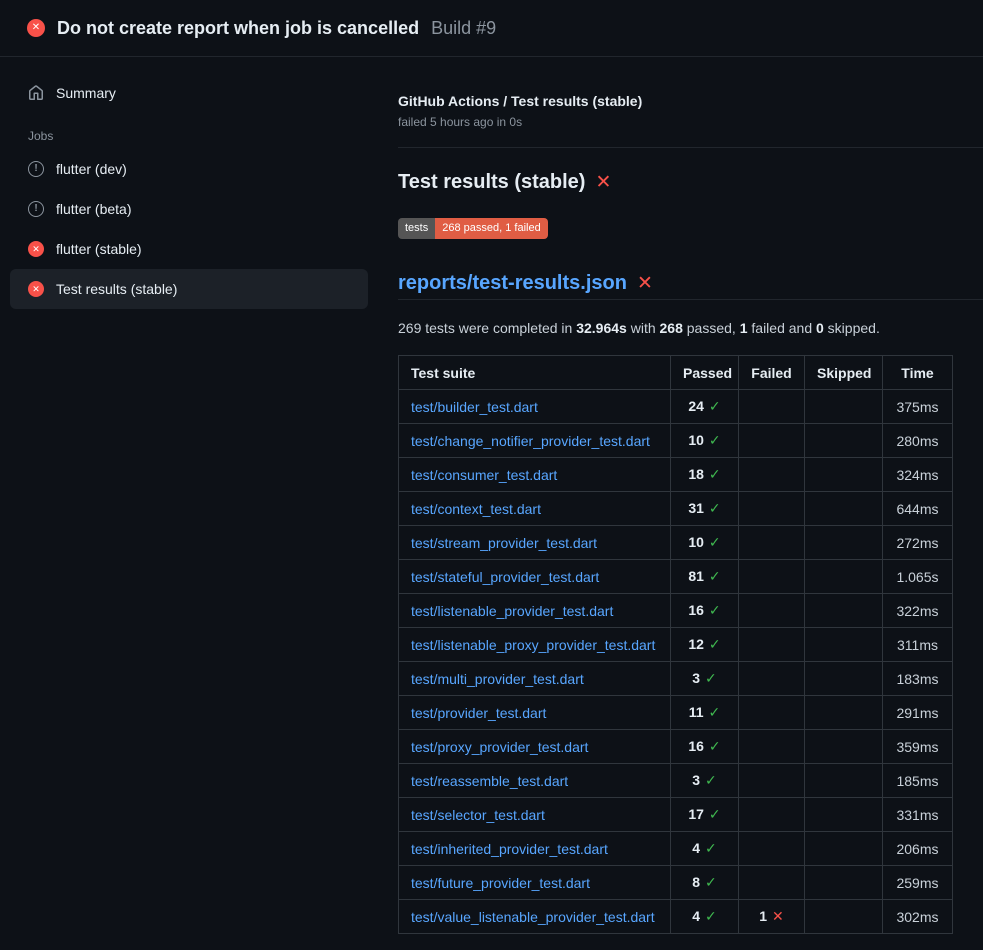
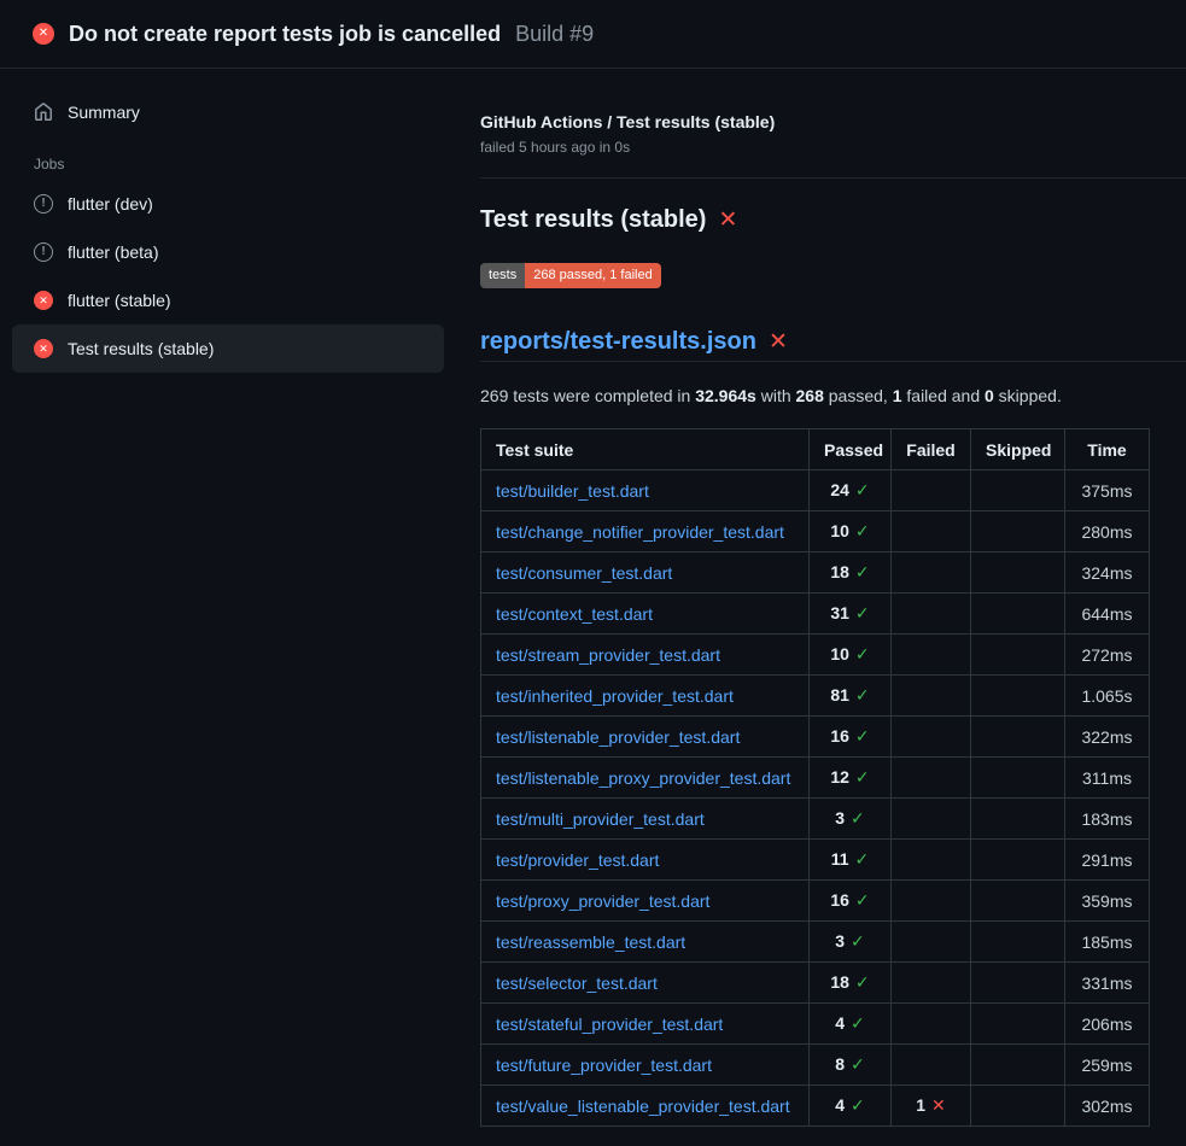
  ✕
- Do not create report when job is cancelled
+ Do not create report tests job is cancelled
  Build #9
  Summary
  Jobs
  !
  flutter (dev)
  !
  flutter (beta)
  ✕
  flutter (stable)
  ✕
  Test results (stable)
  GitHub Actions / Test results (stable)
  failed 5 hours ago in 0s
  Test results (stable)
  ✕
  tests
  268 passed, 1 failed
  reports/test-results.json
  ✕
  269 tests were completed in 32.964s with 268 passed, 1 failed and 0 skipped.
  Test suite	Passed	Failed	Skipped	Time
  test/builder_test.dart	24 ✓			375ms
  test/change_notifier_provider_test.dart	10 ✓			280ms
  test/consumer_test.dart	18 ✓			324ms
  test/context_test.dart	31 ✓			644ms
  test/stream_provider_test.dart	10 ✓			272ms
- test/stateful_provider_test.dart	81 ✓			1.065s
+ test/inherited_provider_test.dart	81 ✓			1.065s
  test/listenable_provider_test.dart	16 ✓			322ms
  test/listenable_proxy_provider_test.dart	12 ✓			311ms
  test/multi_provider_test.dart	3 ✓			183ms
  test/provider_test.dart	11 ✓			291ms
  test/proxy_provider_test.dart	16 ✓			359ms
  test/reassemble_test.dart	3 ✓			185ms
- test/selector_test.dart	17 ✓			331ms
+ test/selector_test.dart	18 ✓			331ms
- test/inherited_provider_test.dart	4 ✓			206ms
+ test/stateful_provider_test.dart	4 ✓			206ms
  test/future_provider_test.dart	8 ✓			259ms
  test/value_listenable_provider_test.dart	4 ✓	1 ✕		302ms
